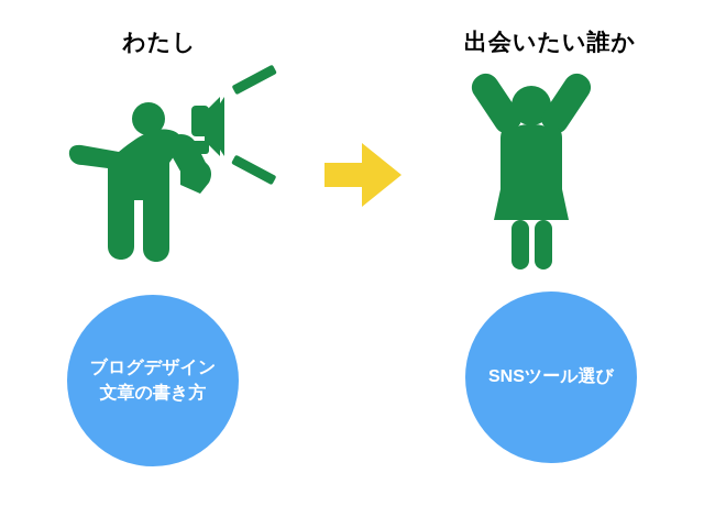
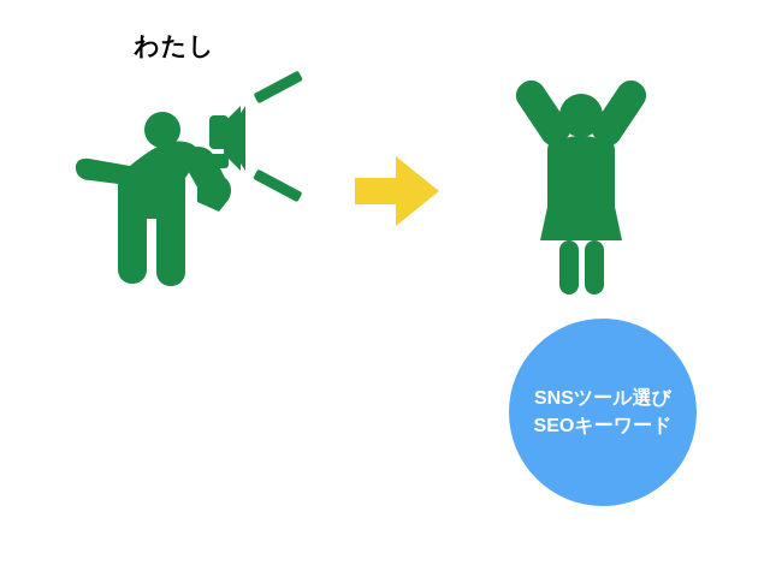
  わたし
- 出会いたい誰か
- ブログデザイン
- 文章の書き方
  SNSツール選び
+ SEOキーワード
